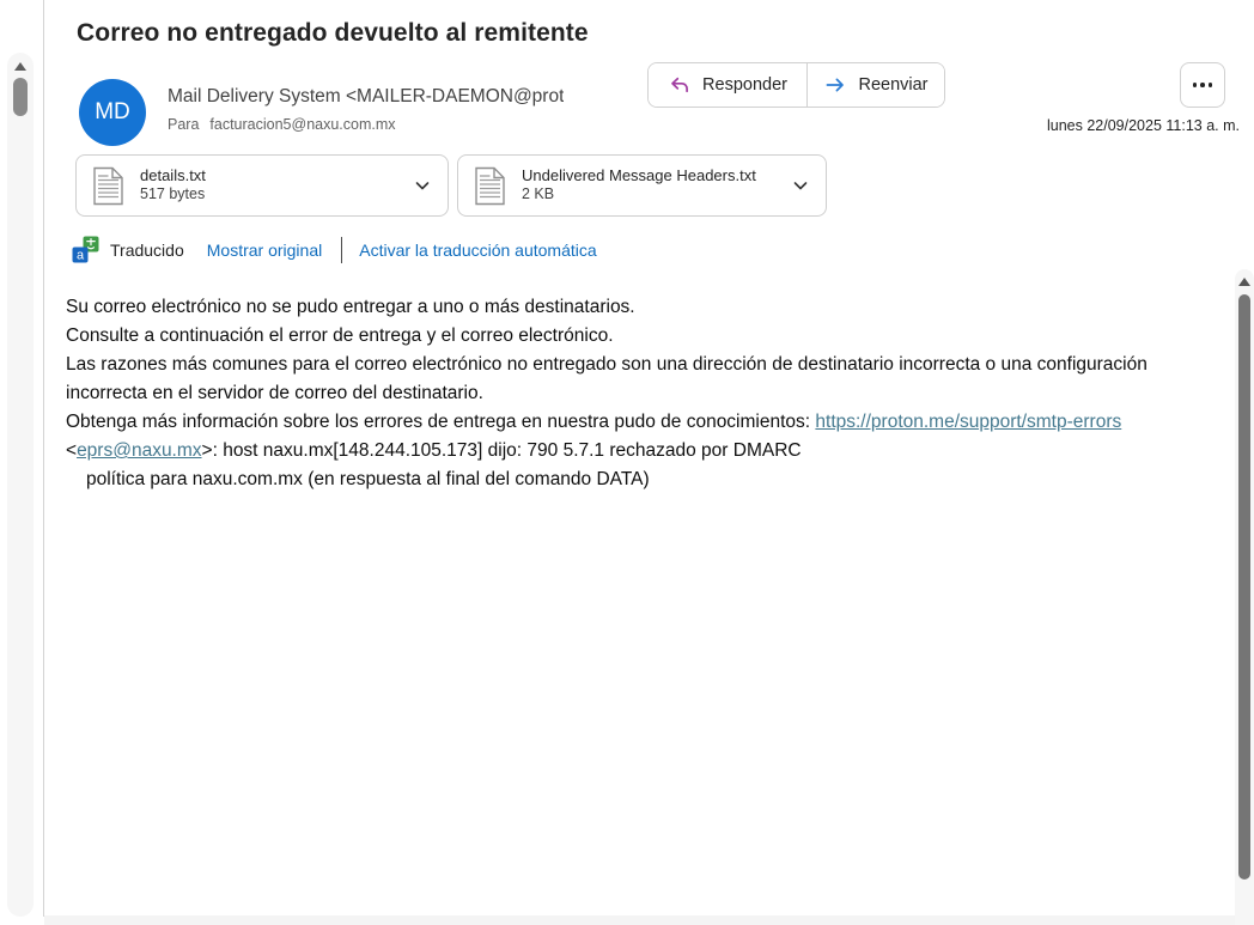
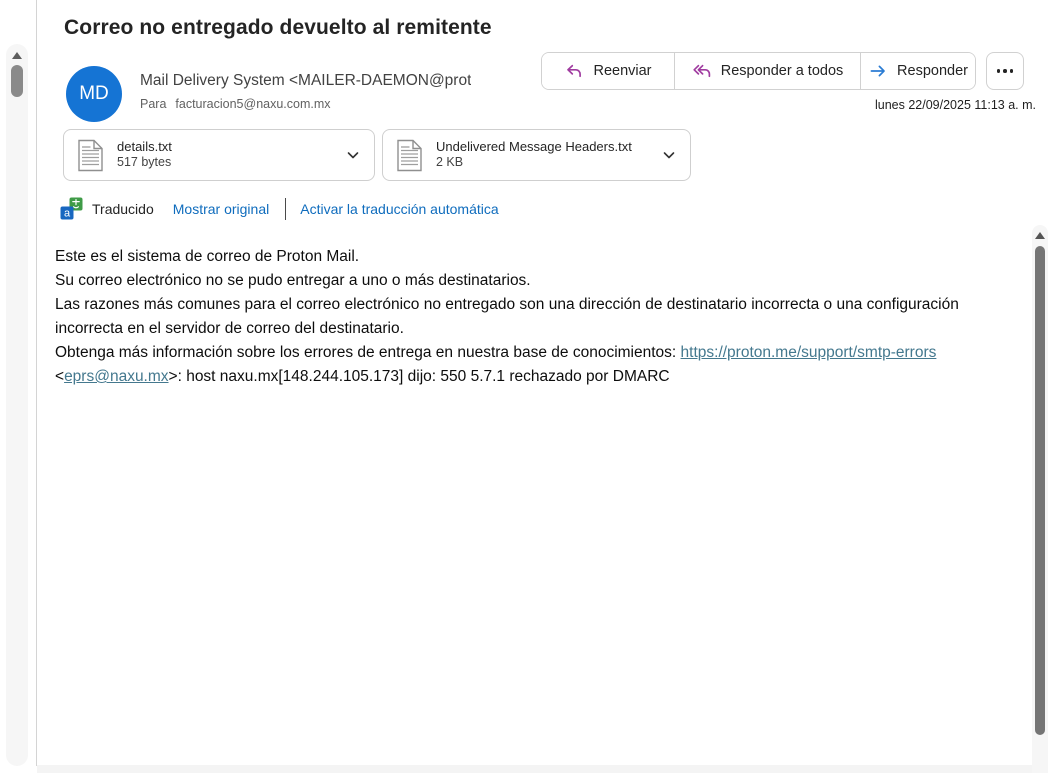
  Correo no entregado devuelto al remitente
  MD
  Mail Delivery System <MAILER-DAEMON@prot
  Para facturacion5@naxu.com.mx
- Responder
+ Reenviar
+ Responder a todos
- Reenviar
+ Responder
  lunes 22/09/2025 11:13 a. m.
  details.txt
  517 bytes
  Undelivered Message Headers.txt
  2 KB
  a
  Traducido
  Mostrar original
  Activar la traducción automática
+ Este es el sistema de correo de Proton Mail.
  Su correo electrónico no se pudo entregar a uno o más destinatarios.
- Consulte a continuación el error de entrega y el correo electrónico.
  Las razones más comunes para el correo electrónico no entregado son una dirección de destinatario incorrecta o una configuración
  incorrecta en el servidor de correo del destinatario.
- Obtenga más información sobre los errores de entrega en nuestra pudo de conocimientos: https://proton.me/support/smtp-errors
+ Obtenga más información sobre los errores de entrega en nuestra base de conocimientos: https://proton.me/support/smtp-errors
- <eprs@naxu.mx>: host naxu.mx[148.244.105.173] dijo: 790 5.7.1 rechazado por DMARC
+ <eprs@naxu.mx>: host naxu.mx[148.244.105.173] dijo: 550 5.7.1 rechazado por DMARC
- política para naxu.com.mx (en respuesta al final del comando DATA)
